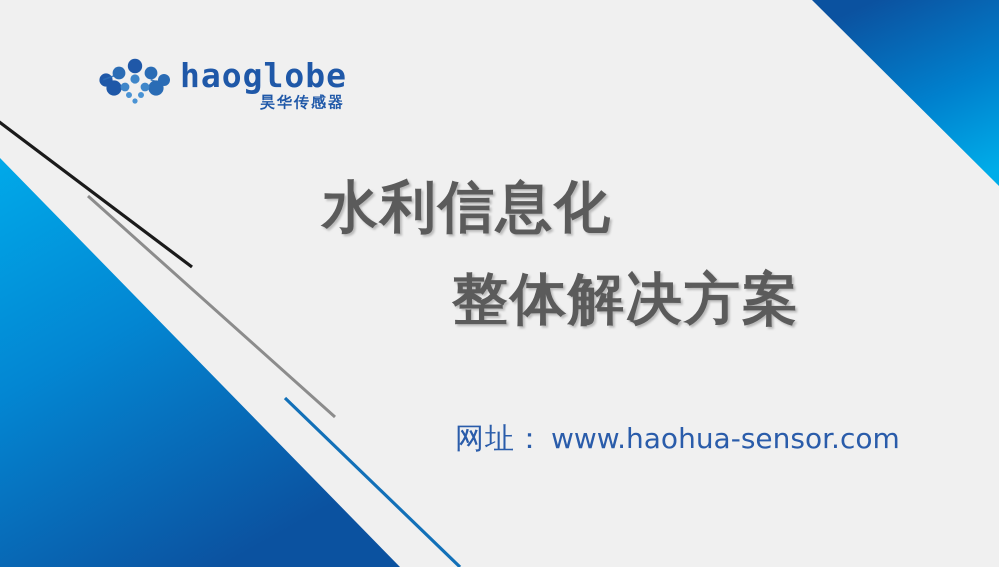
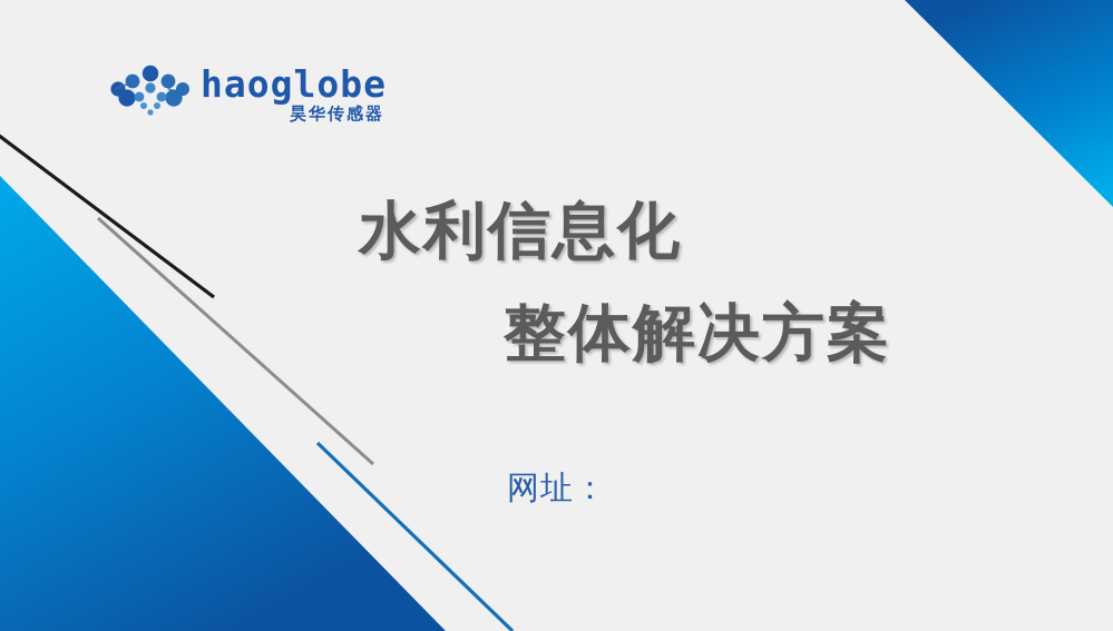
  haoglobe
  昊华传感器
  水利信息化
  整体解决方案
  网址：
- www.haohua-sensor.com
